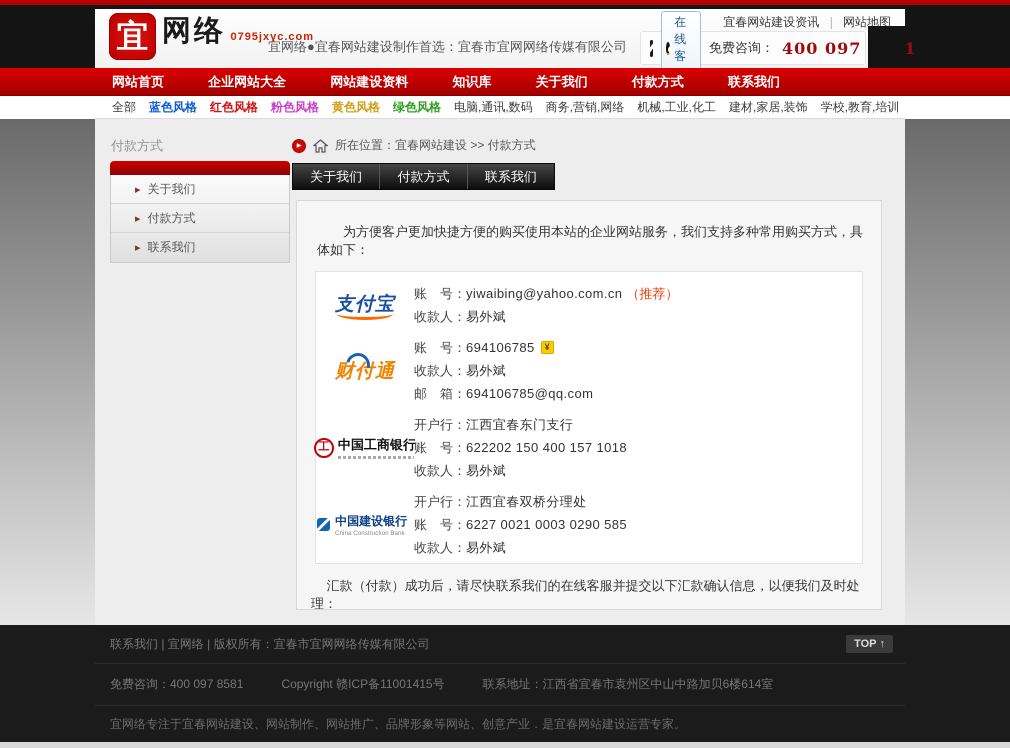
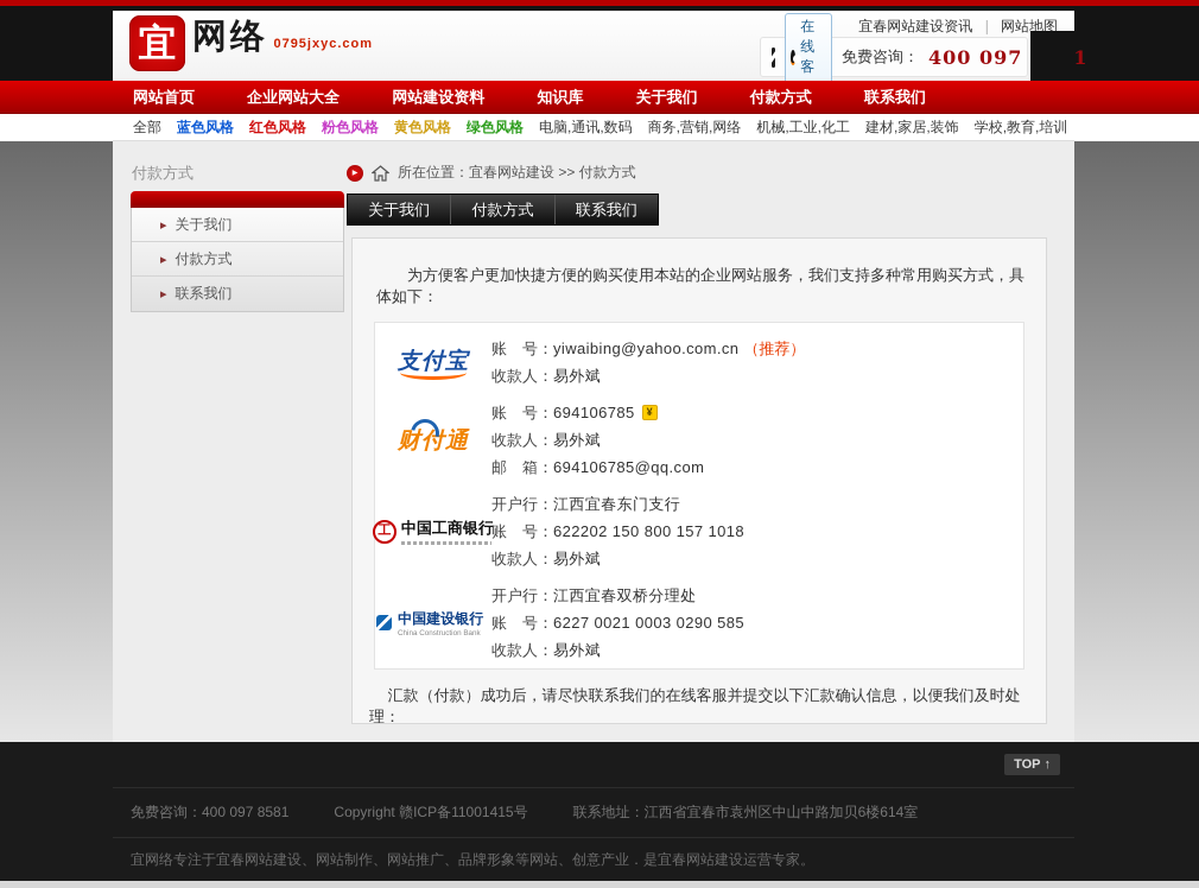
  宜
  网络 0795jxyc.com
- 宜网络●宜春网站建设制作首选：宜春市宜网网络传媒有限公司
  宜春网站建设资讯 ｜ 网站地图
  在线客
  免费咨询：
  400 0971
  网站首页
  企业网站大全
  网站建设资料
  知识库
  关于我们
  付款方式
  联系我们
  全部
  蓝色风格
  红色风格
  粉色风格
  黄色风格
  绿色风格
  电脑,通讯,数码
  商务,营销,网络
  机械,工业,化工
  建材,家居,装饰
  学校,教育,培训
  付款方式
  ▸
  关于我们
  ▸
  付款方式
  ▸
  联系我们
  所在位置：宜春网站建设 >> 付款方式
  关于我们
  付款方式
  联系我们
  为方便客户更加快捷方便的购买使用本站的企业网站服务，我们支持多种常用购买方式，具体如下：
  支付宝
  账 号：
  yiwaibing@yahoo.com.cn
  （推荐）
  收款人：
  易外斌
  财付通
  账 号：
  694106785
  ¥
  收款人：
  易外斌
  邮 箱：
  694106785@qq.com
  工
  中国工商银行
  开户行：
  江西宜春东门支行
  账 号：
- 622202 150 400 157 1018
+ 622202 150 800 157 1018
  收款人：
  易外斌
  中国建设银行
  开户行：
  江西宜春双桥分理处
  账 号：
  6227 0021 0003 0290 585
  收款人：
  易外斌
  汇款（付款）成功后，请尽快联系我们的在线客服并提交以下汇款确认信息，以便我们及时处理：
- 联系我们 | 宜网络 | 版权所有：宜春市宜网网络传媒有限公司
  TOP
  ↑
  免费咨询：400 097 8581
  Copyright 赣ICP备11001415号
  联系地址：江西省宜春市袁州区中山中路加贝6楼614室
  宜网络专注于宜春网站建设、网站制作、网站推广、品牌形象等网站、创意产业．是宜春网站建设运营专家。
